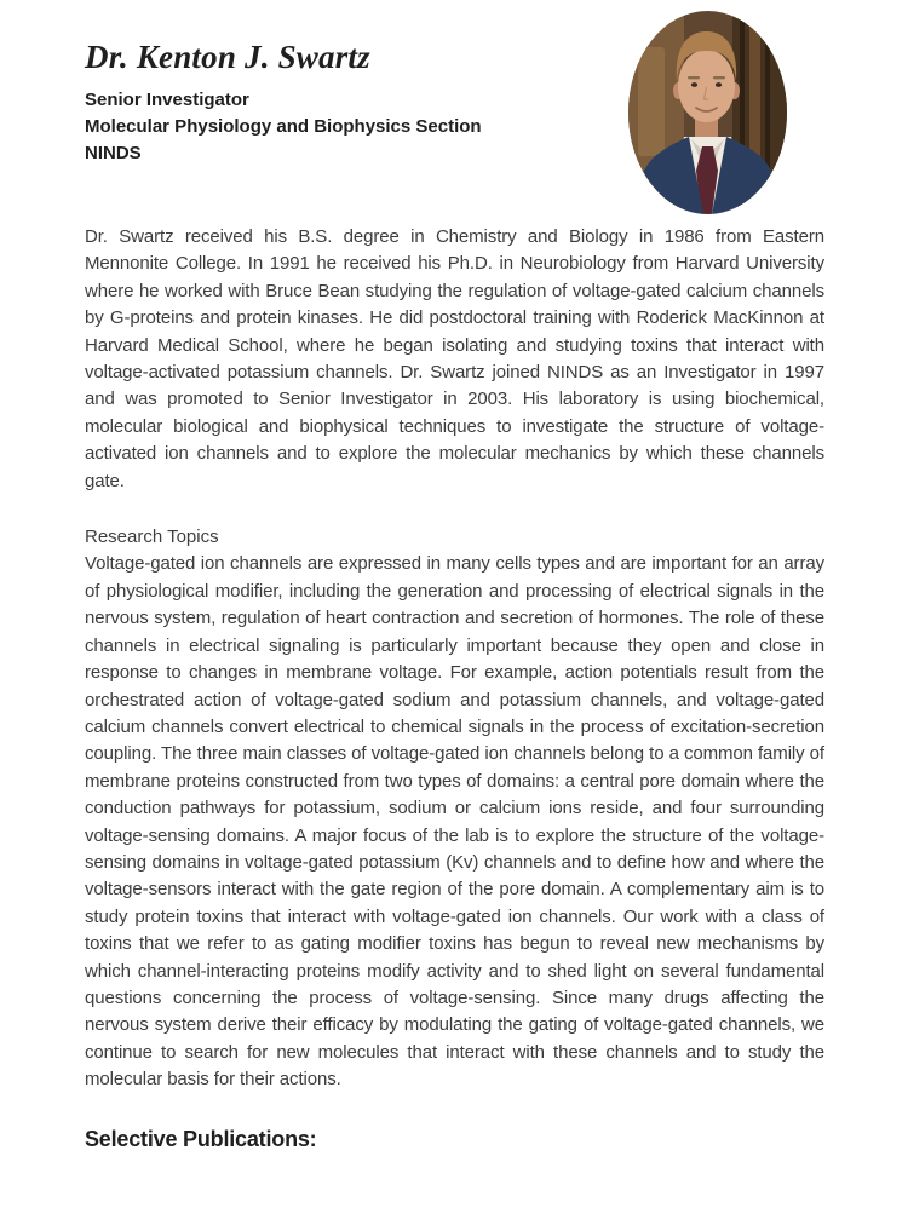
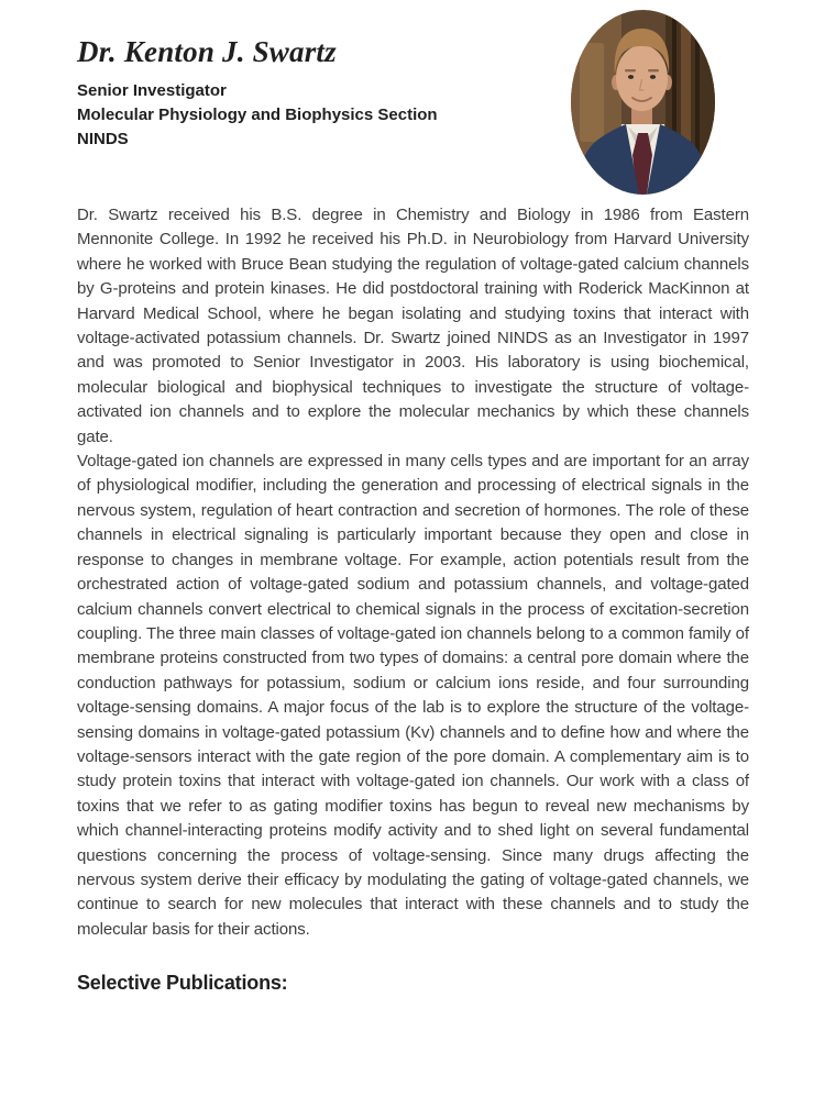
  Dr. Kenton J. Swartz
  Senior Investigator
  Molecular Physiology and Biophysics Section
  NINDS
- Dr. Swartz received his B.S. degree in Chemistry and Biology in 1986 from Eastern Mennonite College. In 1991 he received his Ph.D. in Neurobiology from Harvard University where he worked with Bruce Bean studying the regulation of voltage-gated calcium channels by G-proteins and protein kinases. He did postdoctoral training with Roderick MacKinnon at Harvard Medical School, where he began isolating and studying toxins that interact with voltage-activated potassium channels. Dr. Swartz joined NINDS as an Investigator in 1997 and was promoted to Senior Investigator in 2003. His laboratory is using biochemical, molecular biological and biophysical techniques to investigate the structure of voltage-activated ion channels and to explore the molecular mechanics by which these channels gate.
+ Dr. Swartz received his B.S. degree in Chemistry and Biology in 1986 from Eastern Mennonite College. In 1992 he received his Ph.D. in Neurobiology from Harvard University where he worked with Bruce Bean studying the regulation of voltage-gated calcium channels by G-proteins and protein kinases. He did postdoctoral training with Roderick MacKinnon at Harvard Medical School, where he began isolating and studying toxins that interact with voltage-activated potassium channels. Dr. Swartz joined NINDS as an Investigator in 1997 and was promoted to Senior Investigator in 2003. His laboratory is using biochemical, molecular biological and biophysical techniques to investigate the structure of voltage-activated ion channels and to explore the molecular mechanics by which these channels gate.
- Research Topics
  Voltage-gated ion channels are expressed in many cells types and are important for an array of physiological modifier, including the generation and processing of electrical signals in the nervous system, regulation of heart contraction and secretion of hormones. The role of these channels in electrical signaling is particularly important because they open and close in response to changes in membrane voltage. For example, action potentials result from the orchestrated action of voltage-gated sodium and potassium channels, and voltage-gated calcium channels convert electrical to chemical signals in the process of excitation-secretion coupling. The three main classes of voltage-gated ion channels belong to a common family of membrane proteins constructed from two types of domains: a central pore domain where the conduction pathways for potassium, sodium or calcium ions reside, and four surrounding voltage-sensing domains. A major focus of the lab is to explore the structure of the voltage-sensing domains in voltage-gated potassium (Kv) channels and to define how and where the voltage-sensors interact with the gate region of the pore domain. A complementary aim is to study protein toxins that interact with voltage-gated ion channels. Our work with a class of toxins that we refer to as gating modifier toxins has begun to reveal new mechanisms by which channel-interacting proteins modify activity and to shed light on several fundamental questions concerning the process of voltage-sensing. Since many drugs affecting the nervous system derive their efficacy by modulating the gating of voltage-gated channels, we continue to search for new molecules that interact with these channels and to study the molecular basis for their actions.
  Selective Publications:
